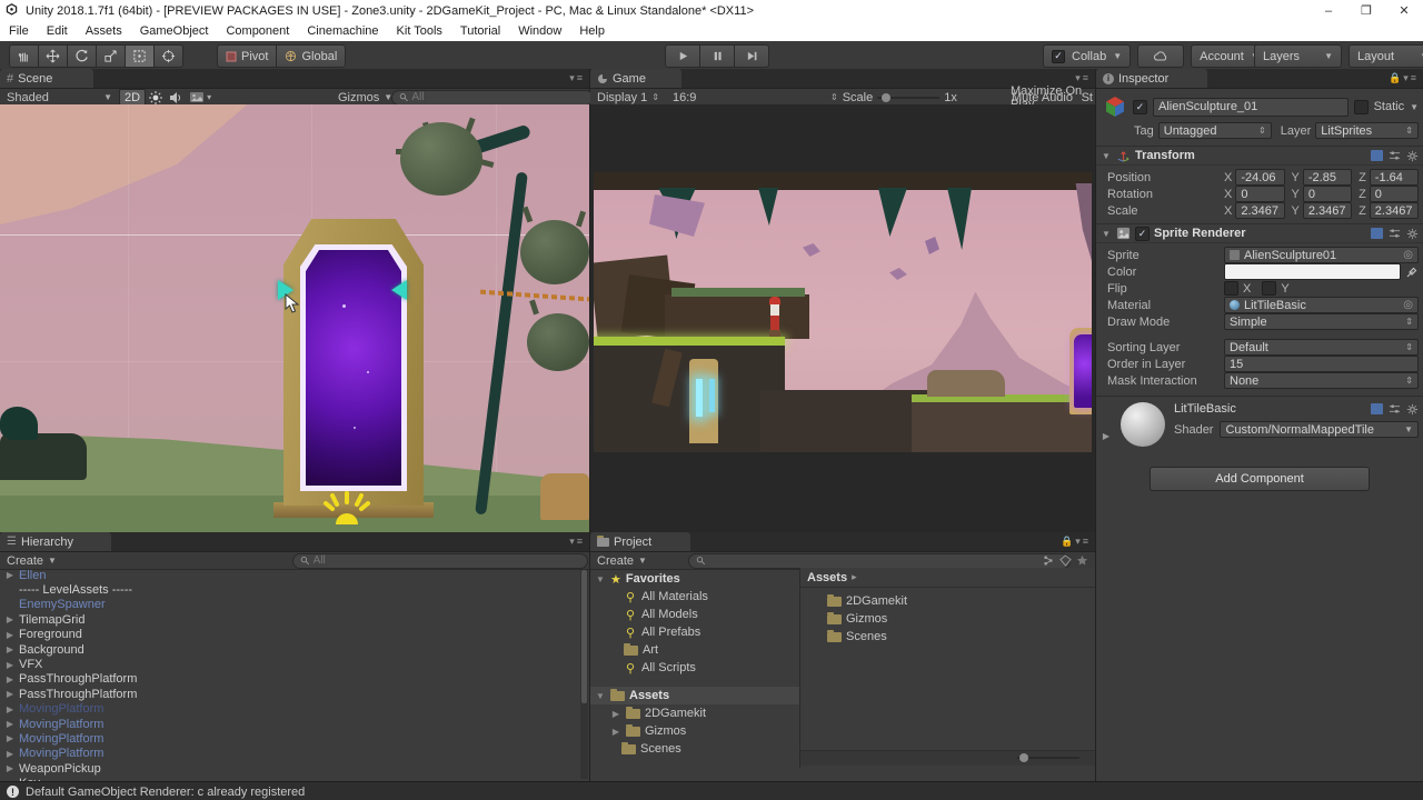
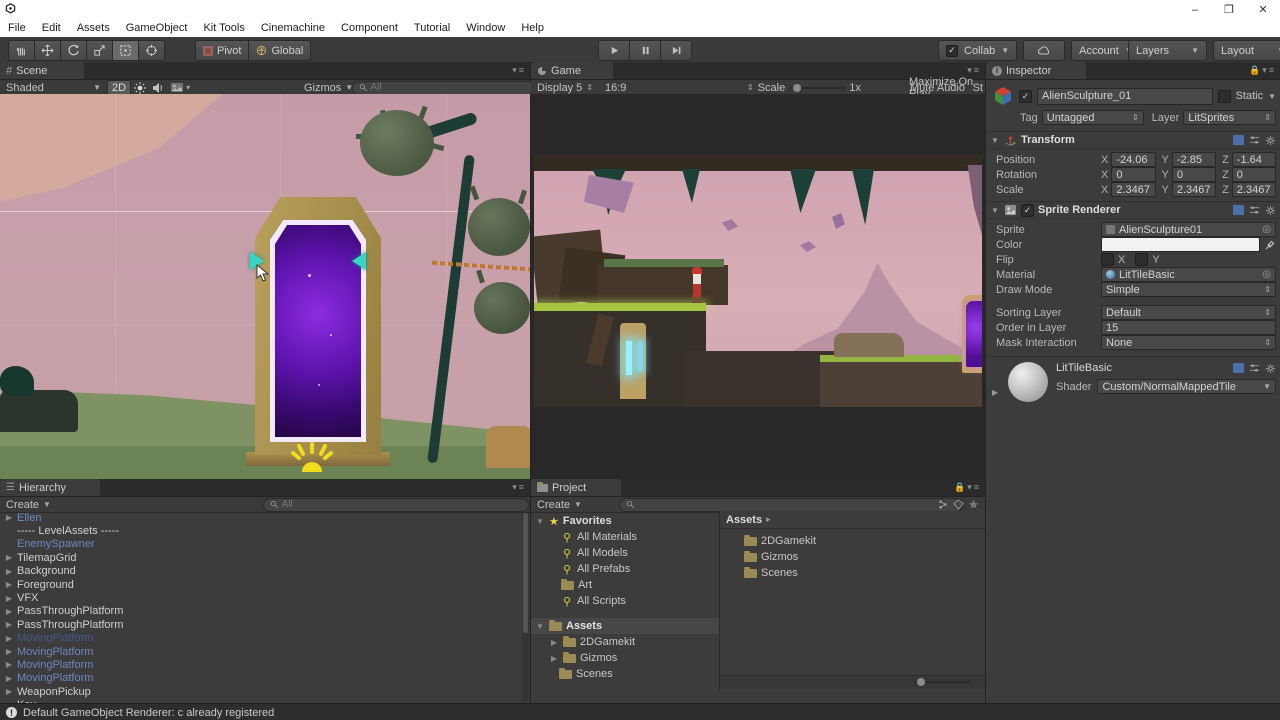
- Unity 2018.1.7f1 (64bit) - [PREVIEW PACKAGES IN USE] - Zone3.unity - 2DGameKit_Project - PC, Mac & Linux Standalone* <DX11>
  –
  ❐
  ✕
  File
  Edit
  Assets
  GameObject
- Component
+ Kit Tools
  Cinemachine
- Kit Tools
+ Component
  Tutorial
  Window
  Help
  Pivot
  Global
  ✓
  Collab
  ▼
  Account
  Layers
  ▼
  Layout
  #
  Scene
  ▾≡
  Shaded
  ▼
  2D
  ▾
  Gizmos
  ▼
  All
  Game
  ▾≡
- Display 1
+ Display 5
  ⇕
  16:9
  ⇕
  Scale
  1x
  Maximize On
  Mute Audio
  St
  ☰
  Hierarchy
  ▾≡
  Create
  ▼
  All
  ▶
  Ellen
  ----- LevelAssets -----
  EnemySpawner
  ▶
  TilemapGrid
  ▶
- Foreground
+ Background
  ▶
- Background
+ Foreground
  ▶
  VFX
  ▶
  PassThroughPlatform
  ▶
  PassThroughPlatform
  ▶
  MovingPlatform
  ▶
  MovingPlatform
  ▶
  MovingPlatform
  ▶
  MovingPlatform
  ▶
  WeaponPickup
  Project
  🔒▾≡
  Create
  ▼
  ▼
  ★
  Favorites
  ⚲
  All Materials
  ⚲
  All Models
  ⚲
  All Prefabs
  Art
  ⚲
  All Scripts
  ▼
  Assets
  ▶
  2DGamekit
  ▶
  Gizmos
  Scenes
  Assets
  ▸
  2DGamekit
  Gizmos
  Scenes
  i
  Inspector
  🔒▾≡
  ✓
  AlienSculpture_01
  Static
  ▼
  Tag
  Untagged
  ⇕
  Layer
  LitSprites
  ⇕
  ▼
  Transform
  Position
  X
  -24.06
  Y
  -2.85
  Z
  -1.64
  Rotation
  X
  0
  Y
  0
  Z
  0
  Scale
  X
  2.3467
  Y
  2.3467
  Z
  2.3467
  ▼
  ✓
  Sprite Renderer
  Sprite
  AlienSculpture01
  ◎
  Color
  Flip
  X
  Y
  Material
  LitTileBasic
  ◎
  Draw Mode
  Simple
  ⇕
  Sorting Layer
  Default
  ⇕
  Order in Layer
  15
  Mask Interaction
  None
  ⇕
  ▶
  LitTileBasic
  Shader
  Custom/NormalMappedTile
  ▼
- Add Component
  !
  Default GameObject Renderer: c already registered
